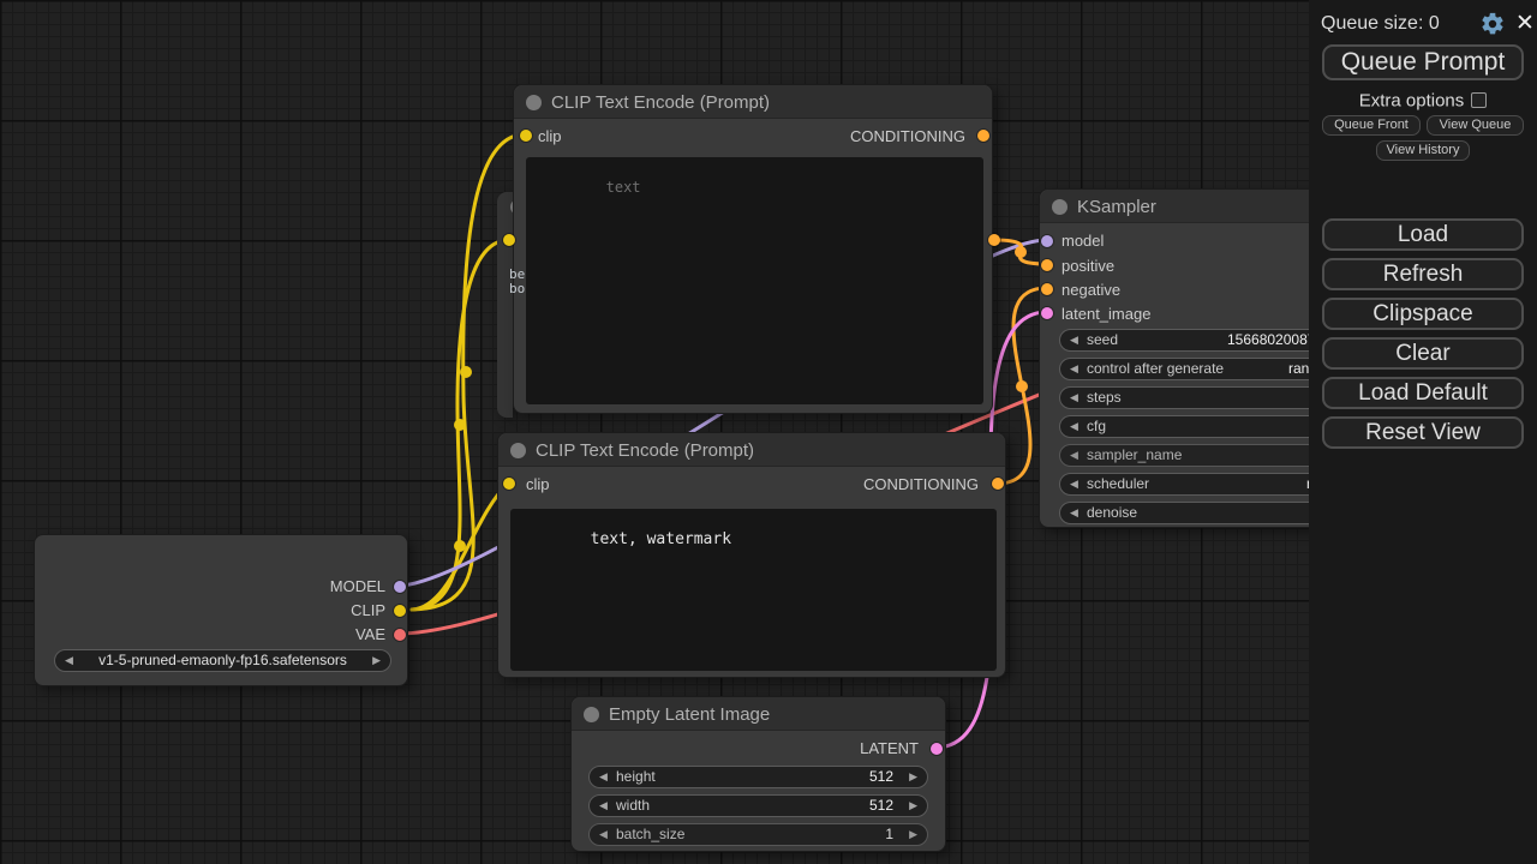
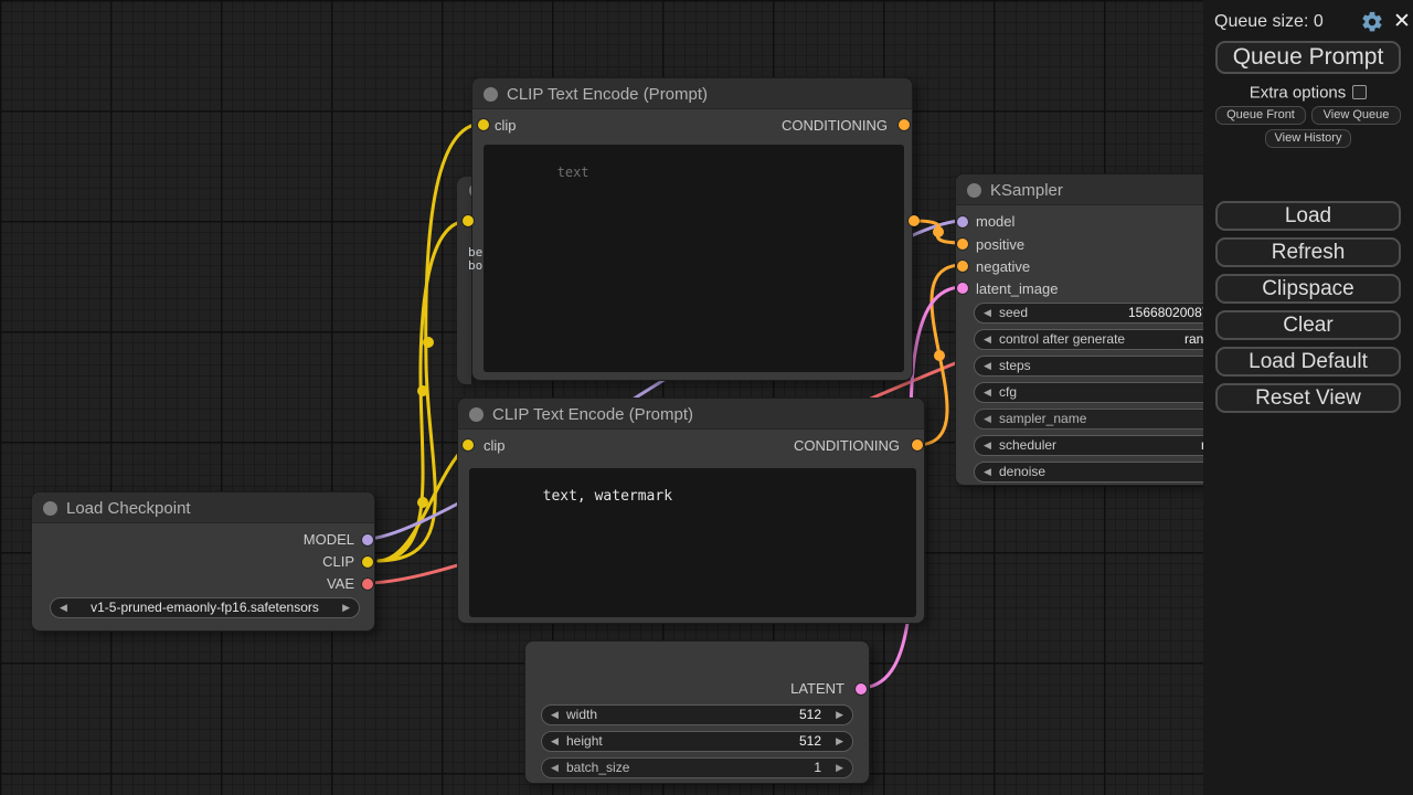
  be
  bo
+ Load Checkpoint
  MODEL
  CLIP
  VAE
  ◀
  v1-5-pruned-emaonly-fp16.safetensors
  ▶
  CLIP Text Encode (Prompt)
  clip
  CONDITIONING
  text
  CLIP Text Encode (Prompt)
  clip
  CONDITIONING
  text, watermark
  KSampler
  model
  positive
  negative
  latent_image
  ◀
  seed
  1566802008
  ◀
  control after generate
  ◀
  steps
  ◀
  cfg
  ◀
  sampler_name
  ◀
  scheduler
  ◀
  denoise
- Empty Latent Image
  LATENT
  ◀
- height
+ width
  512
  ▶
  ◀
- width
+ height
  512
  ▶
  ◀
  batch_size
  1
  ▶
  Queue size: 0
  ✕
  Queue Prompt
  Extra options
  Queue Front
  View Queue
  View History
  Load
  Refresh
  Clipspace
  Clear
  Load Default
  Reset View
